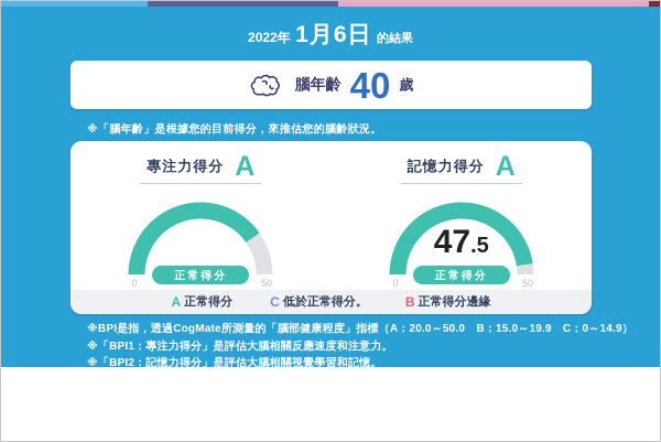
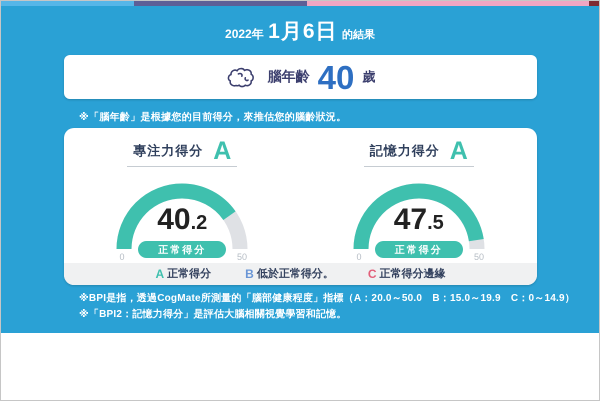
  2022年 1月6日 的結果
  腦年齡
  40
  歲
  ※「腦年齡」是根據您的目前得分，來推估您的腦齡狀況。
  專注力得分
  A
  0
  50
+ 40.2
  正常得分
  記憶力得分
  A
  0
  50
  47.5
  正常得分
  A
  正常得分
- C
+ B
  低於正常得分。
- B
+ C
  正常得分邊緣
  ※BPI是指，透過CogMate所測量的「腦部健康程度」指標（A：20.0～50.0 B：15.0～19.9 C：0～14.9）
- ※「BPI1：專注力得分」是評估大腦相關反應速度和注意力。
  ※「BPI2：記憶力得分」是評估大腦相關視覺學習和記憶。
